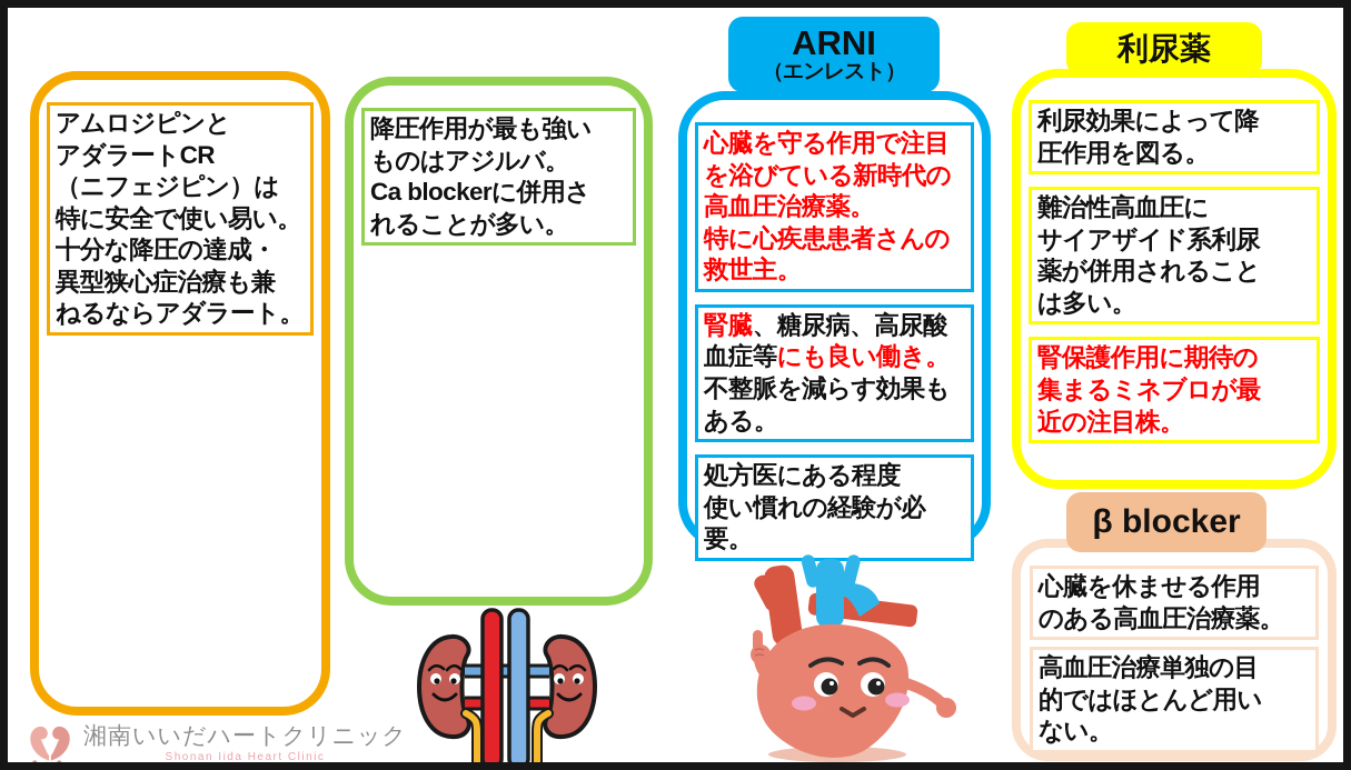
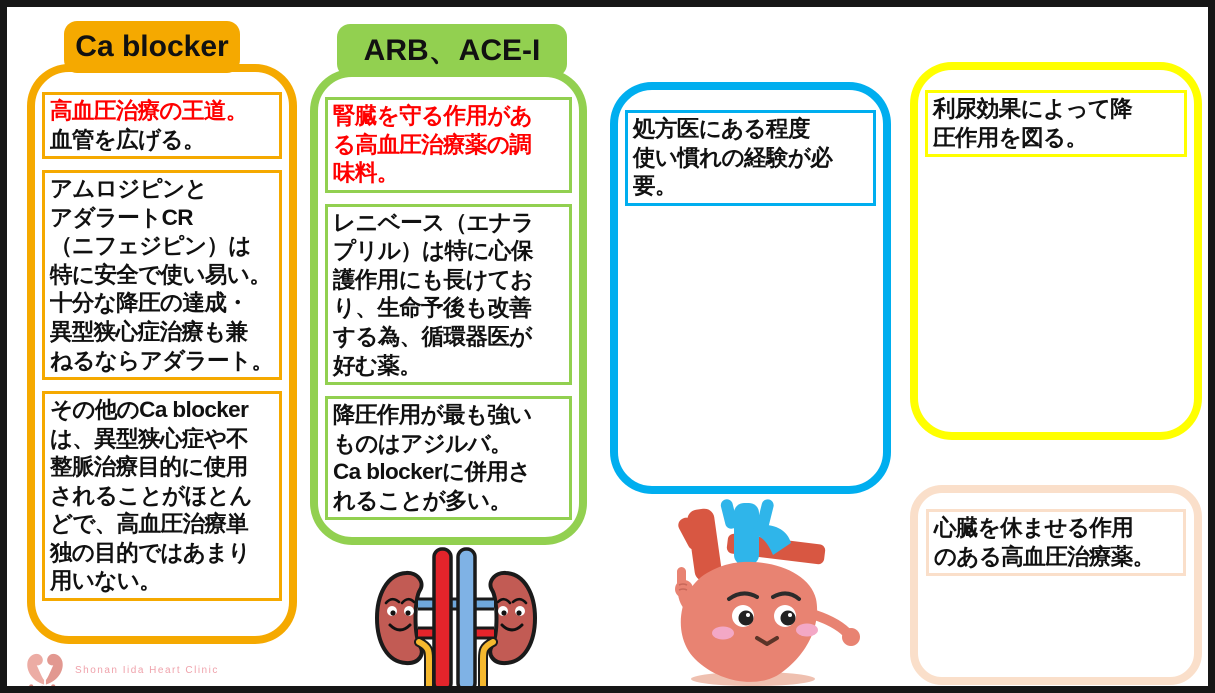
+ Ca blocker
+ 高血圧治療の王道。
+ 血管を広げる。
  アムロジピンと
  アダラートCR
  （ニフェジピン）は
  特に安全で使い易い。
  十分な降圧の達成・
  異型狭心症治療も兼
  ねるならアダラート。
+ その他のCa blocker
+ は、異型狭心症や不
+ 整脈治療目的に使用
+ されることがほとん
+ どで、高血圧治療単
+ 独の目的ではあまり
+ 用いない。
+ ARB、ACE-I
+ 腎臓を守る作用があ
+ る高血圧治療薬の調
+ 味料。
+ レニベース（エナラ
+ プリル）は特に心保
+ 護作用にも長けてお
+ り、生命予後も改善
+ する為、循環器医が
+ 好む薬。
  降圧作用が最も強い
  ものはアジルバ。
  Ca blockerに併用さ
  れることが多い。
- ARNI
- （エンレスト）
- 心臓を守る作用で注目
- を浴びている新時代の
- 高血圧治療薬。
- 特に心疾患患者さんの
- 救世主。
- 腎臓、糖尿病、高尿酸
- 血症等にも良い働き。
- 不整脈を減らす効果も
- ある。
  処方医にある程度
  使い慣れの経験が必要。
- 利尿薬
  利尿効果によって降
  圧作用を図る。
- 難治性高血圧に
- サイアザイド系利尿
- 薬が併用されること
- は多い。
- 腎保護作用に期待の
- 集まるミネブロが最
- 近の注目株。
- β blocker
  心臓を休ませる作用
  のある高血圧治療薬。
- 高血圧治療単独の目
- 的ではほとんど用い
- ない。
- 湘南いいだハートクリニック
  Shonan Iida Heart Clinic
